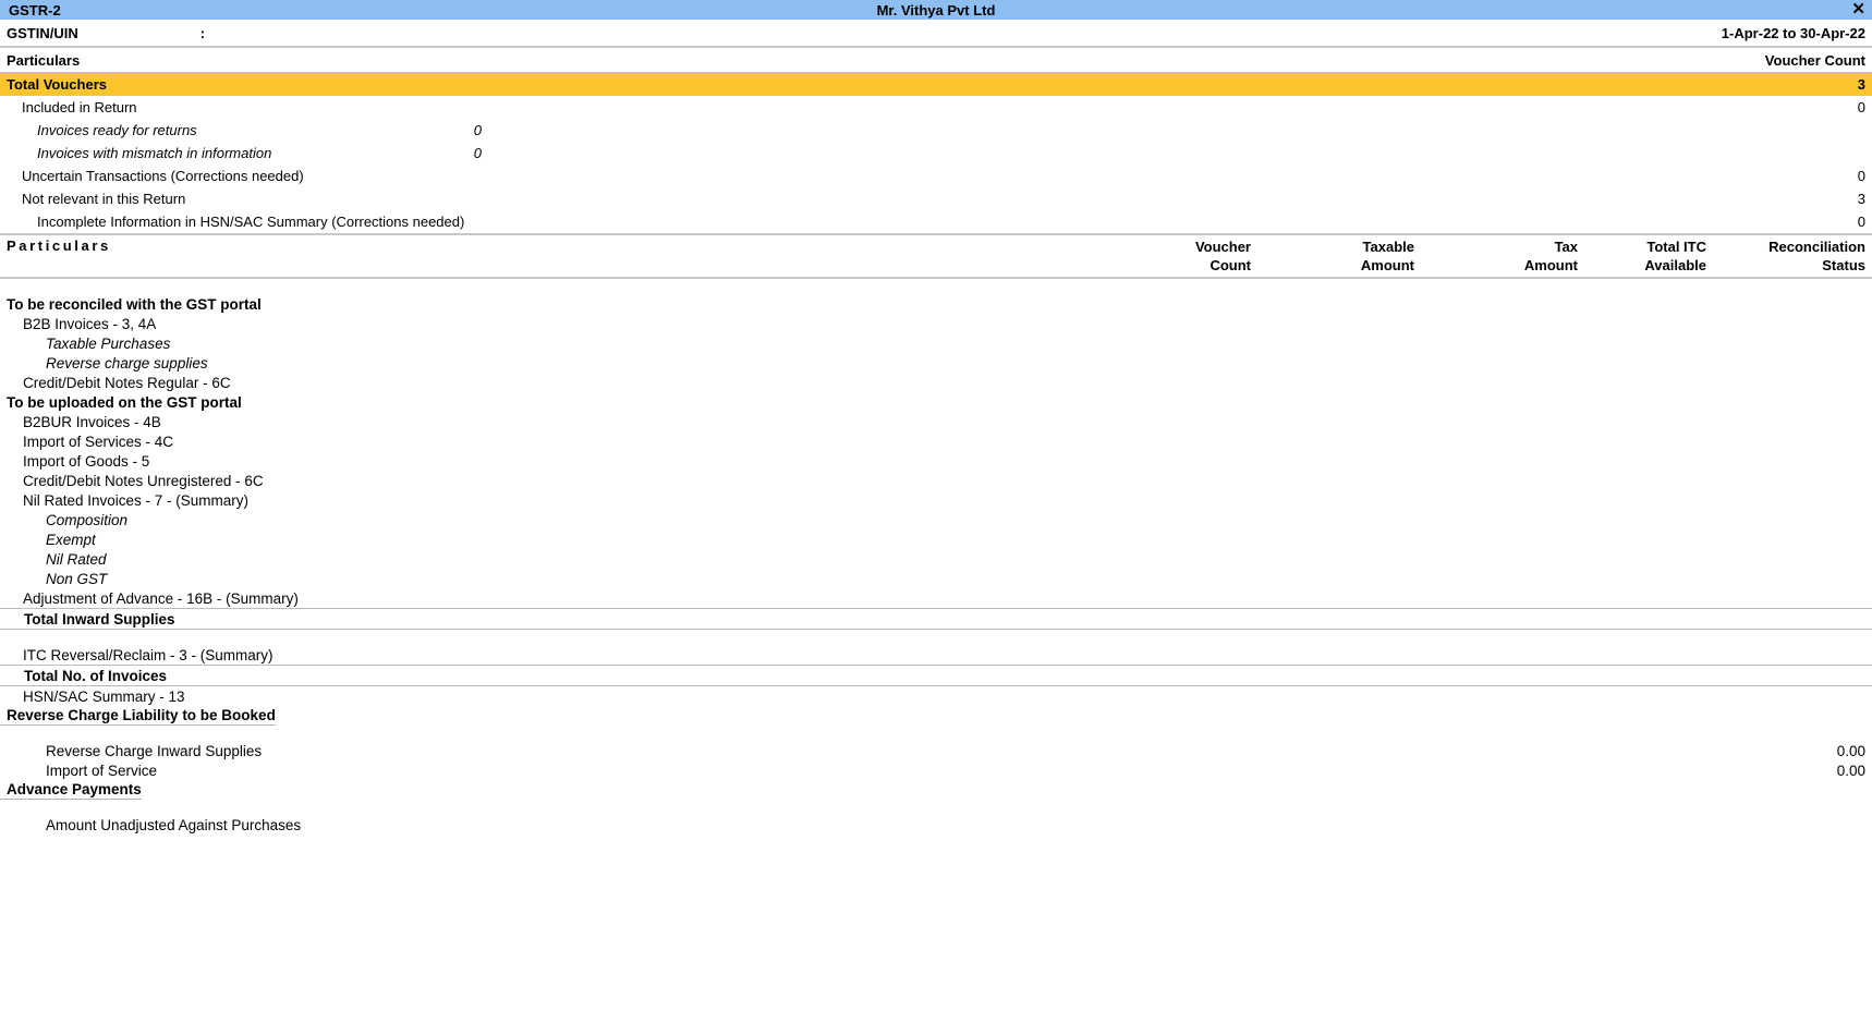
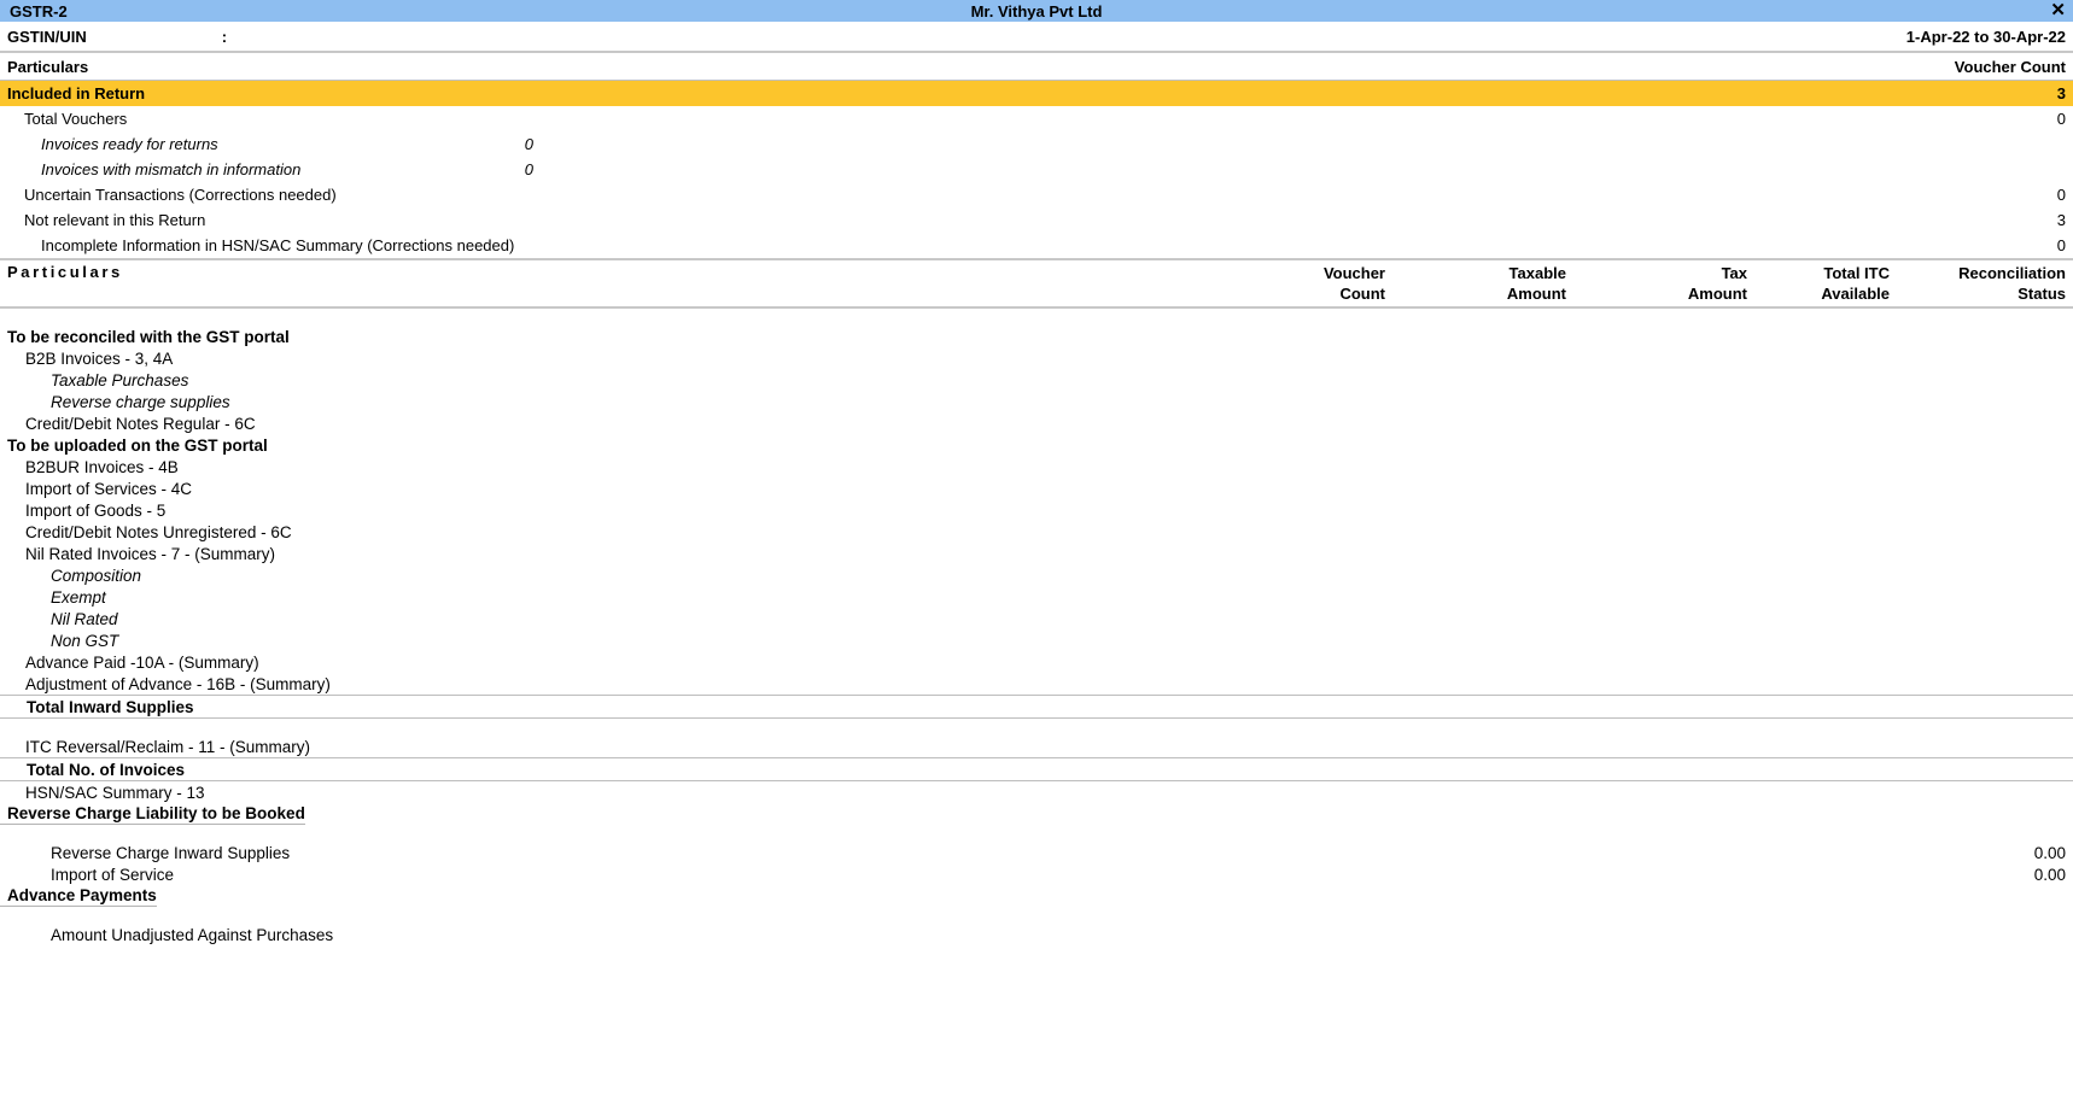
  GSTR-2
  Mr. Vithya Pvt Ltd
  ✕
  GSTIN/UIN
  :
  1-Apr-22 to 30-Apr-22
  Particulars
  Voucher Count
- Total Vouchers
+ Included in Return
  3
- Included in Return
+ Total Vouchers
  0
  Invoices ready for returns
  0
  Invoices with mismatch in information
  0
  Uncertain Transactions (Corrections needed)
  0
  Not relevant in this Return
  3
  Incomplete Information in HSN/SAC Summary (Corrections needed)
  0
  Particulars
  Voucher
  Count
  Taxable
  Amount
  Tax
  Amount
  Total ITC
  Available
  Reconciliation
  Status
  To be reconciled with the GST portal
  B2B Invoices - 3, 4A
  Taxable Purchases
  Reverse charge supplies
  Credit/Debit Notes Regular - 6C
  To be uploaded on the GST portal
  B2BUR Invoices - 4B
  Import of Services - 4C
  Import of Goods - 5
  Credit/Debit Notes Unregistered - 6C
  Nil Rated Invoices - 7 - (Summary)
  Composition
  Exempt
  Nil Rated
  Non GST
+ Advance Paid -10A - (Summary)
  Adjustment of Advance - 16B - (Summary)
  Total Inward Supplies
- ITC Reversal/Reclaim - 3 - (Summary)
+ ITC Reversal/Reclaim - 11 - (Summary)
  Total No. of Invoices
  HSN/SAC Summary - 13
  Reverse Charge Liability to be Booked
  Reverse Charge Inward Supplies
  0.00
  Import of Service
  0.00
  Advance Payments
  Amount Unadjusted Against Purchases
